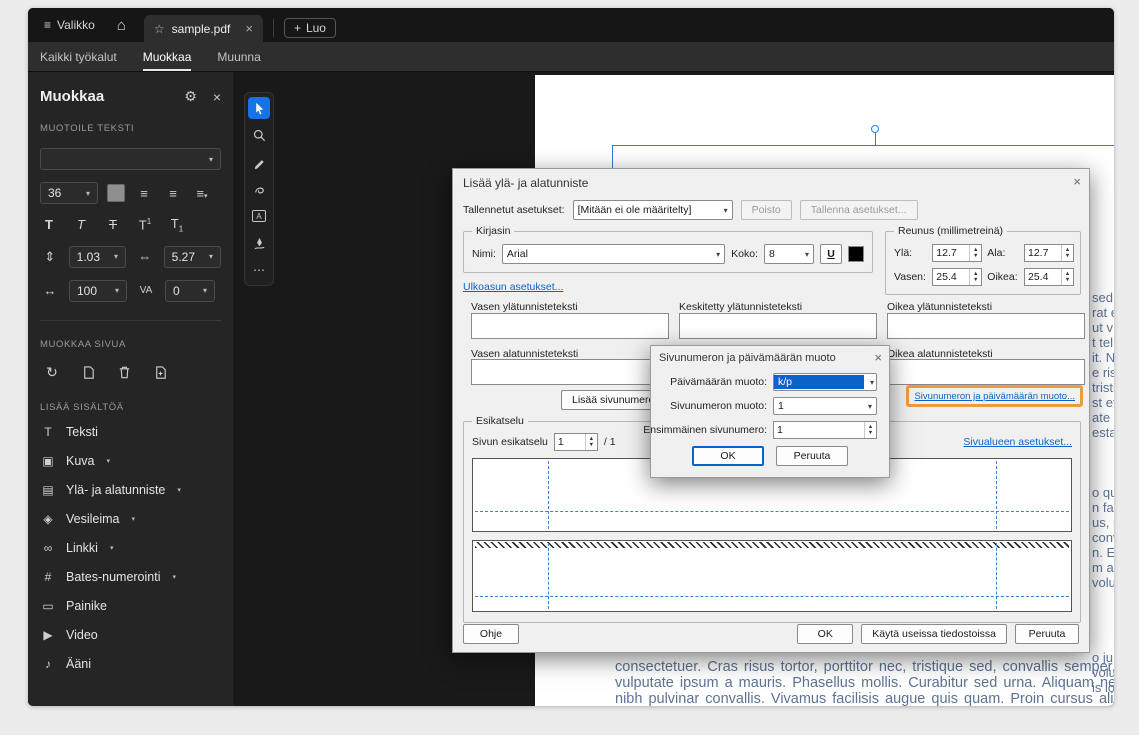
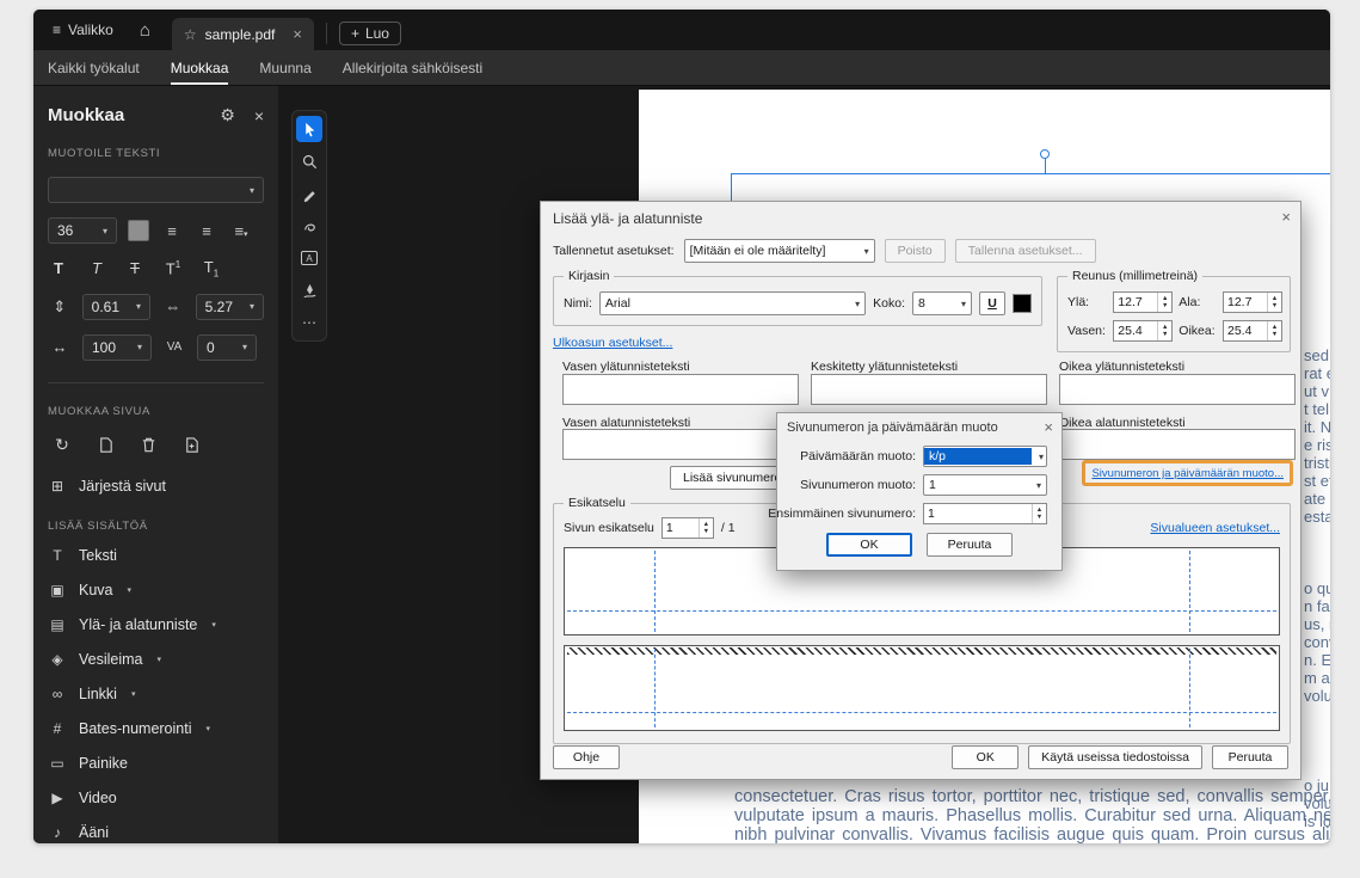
  ≡
  Valikko
  ⌂
  ☆
  sample.pdf
  ×
  +
  Luo
  Kaikki työkalut
  Muokkaa
  Muunna
+ Allekirjoita sähköisesti
  Muokkaa
  ⚙
  ×
  MUOTOILE TEKSTI
  ▾
  36
  ▾
  ≡
  ≡
  T
  T
  T
  T1
  T1
  ⇕
- 1.03
+ 0.61
  ▾
  ⇔
  5.27
  ▾
  ↔
  100
  ▾
  VA
  0
  ▾
  MUOKKAA SIVUA
  ↻
+ ⊞
+ Järjestä sivut
  LISÄÄ SISÄLTÖÄ
  T
  Teksti
  ▣
  Kuva
  ▤
  Ylä- ja alatunniste
  ◈
  Vesileima
  ∞
  Linkki
  #
  Bates-numerointi
  ▭
  Painike
  ▶
  Video
  ♪
  Ääni
  A
  ⋯
  sed
  rat
  ut v
  t tel
  it. N
  e ris
  trist
  st e
  ate
  esta
  o qu
  n fa
  us,
  con
  n. E
  volu
  o ju
  volu
  is lo
  consectetuer. Cras risus tortor, porttitor nec, tristique sed, convallis semper,
  vulputate ipsum a mauris. Phasellus mollis. Curabitur sed urna. Aliquam ne
  nibh pulvinar convallis. Vivamus facilisis augue quis quam. Proin cursus ali
  Lisää ylä- ja alatunniste
  ×
  Tallennetut asetukset:
  [Mitään ei ole määritelty]
  ▾
  Poisto
  Tallenna asetukset...
  Kirjasin
  Nimi:
  Arial
  ▾
  Koko:
  8
  ▾
  U
  Reunus (millimetreinä)
  Ylä:
  12.7
  Ala:
  12.7
  Vasen:
  25.4
  Oikea:
  25.4
  Ulkoasun asetukset...
  Vasen ylätunnisteteksti
  Keskitetty ylätunnisteteksti
  Oikea ylätunnisteteksti
  Vasen alatunnisteteksti
  Oikea alatunnisteteksti
  Lisää sivunumer
  Sivunumeron ja päivämäärän muoto...
  Esikatselu
  Sivun esikatselu
  1
  / 1
  Sivualueen asetukset...
  Ohje
  OK
  Käytä useissa tiedostoissa
  Peruuta
  Sivunumeron ja päivämäärän muoto
  ×
  Päivämäärän muoto:
  k/p
  ▾
  Sivunumeron muoto:
  1
  ▾
  Ensimmäinen sivunumero:
  1
  OK
  Peruuta
